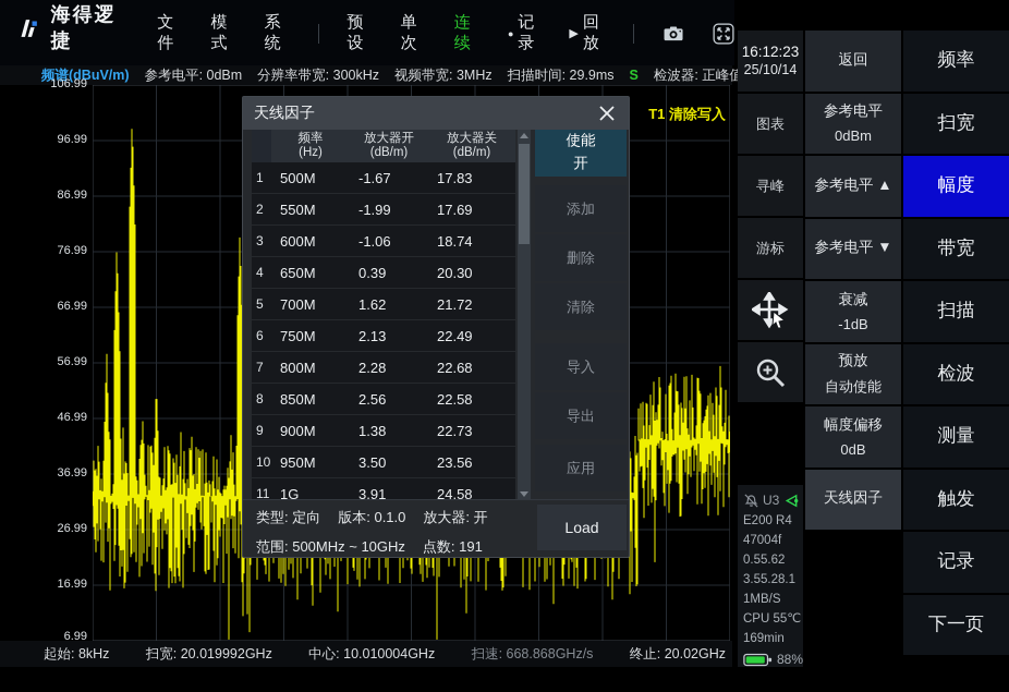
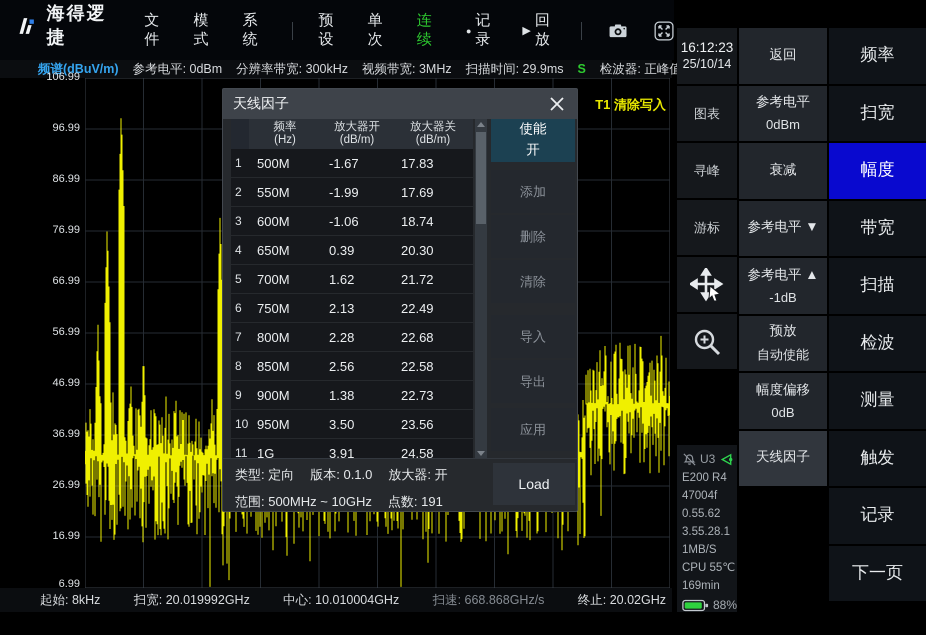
  海得逻捷
  文件
  模式
  系统
  预设
  单次
  连续
  ●
  记录
  ▶
  回放
  频谱(dBuV/m)
  参考电平: 0dBm
  分辨率带宽: 300kHz
  视频带宽: 3MHz
  扫描时间: 29.9ms
  S
  检波器: 正峰值
  T1 清除写入
  106.99
  96.99
  86.99
  76.99
  66.99
  56.99
  46.99
  36.99
  26.99
  16.99
  6.99
  起始: 8kHz
  扫宽: 20.019992GHz
  中心: 10.010004GHz
  扫速: 668.868GHz/s
  终止: 20.02GHz
  16:12:23
  25/10/14
  图表
  寻峰
  游标
  U3
  E200 R4
  47004f
  0.55.62
  3.55.28.1
  1MB/S
  CPU 55℃
  169min
  88%
  返回
  参考电平
  0dBm
- 参考电平 ▲
+ 衰减
  参考电平 ▼
- 衰减
+ 参考电平 ▲
  -1dB
  预放
  自动使能
  幅度偏移
  0dB
  天线因子
  频率
  扫宽
  幅度
  带宽
  扫描
  检波
  测量
  触发
  记录
  下一页
  天线因子
  频率
  (Hz)
  放大器开
  (dB/m)
  放大器关
  (dB/m)
  1
  500M
  -1.67
  17.83
  2
  550M
  -1.99
  17.69
  3
  600M
  -1.06
  18.74
  4
  650M
  0.39
  20.30
  5
  700M
  1.62
  21.72
  6
  750M
  2.13
  22.49
  7
  800M
  2.28
  22.68
  8
  850M
  2.56
  22.58
  9
  900M
  1.38
  22.73
  10
  950M
  3.50
  23.56
  11
  1G
  3.91
  24.58
  使能
  开
  添加
  删除
  清除
  导入
  导出
  应用
  类型: 定向
  版本: 0.1.0
  放大器: 开
  范围: 500MHz ~ 10GHz
  点数: 191
  Load
